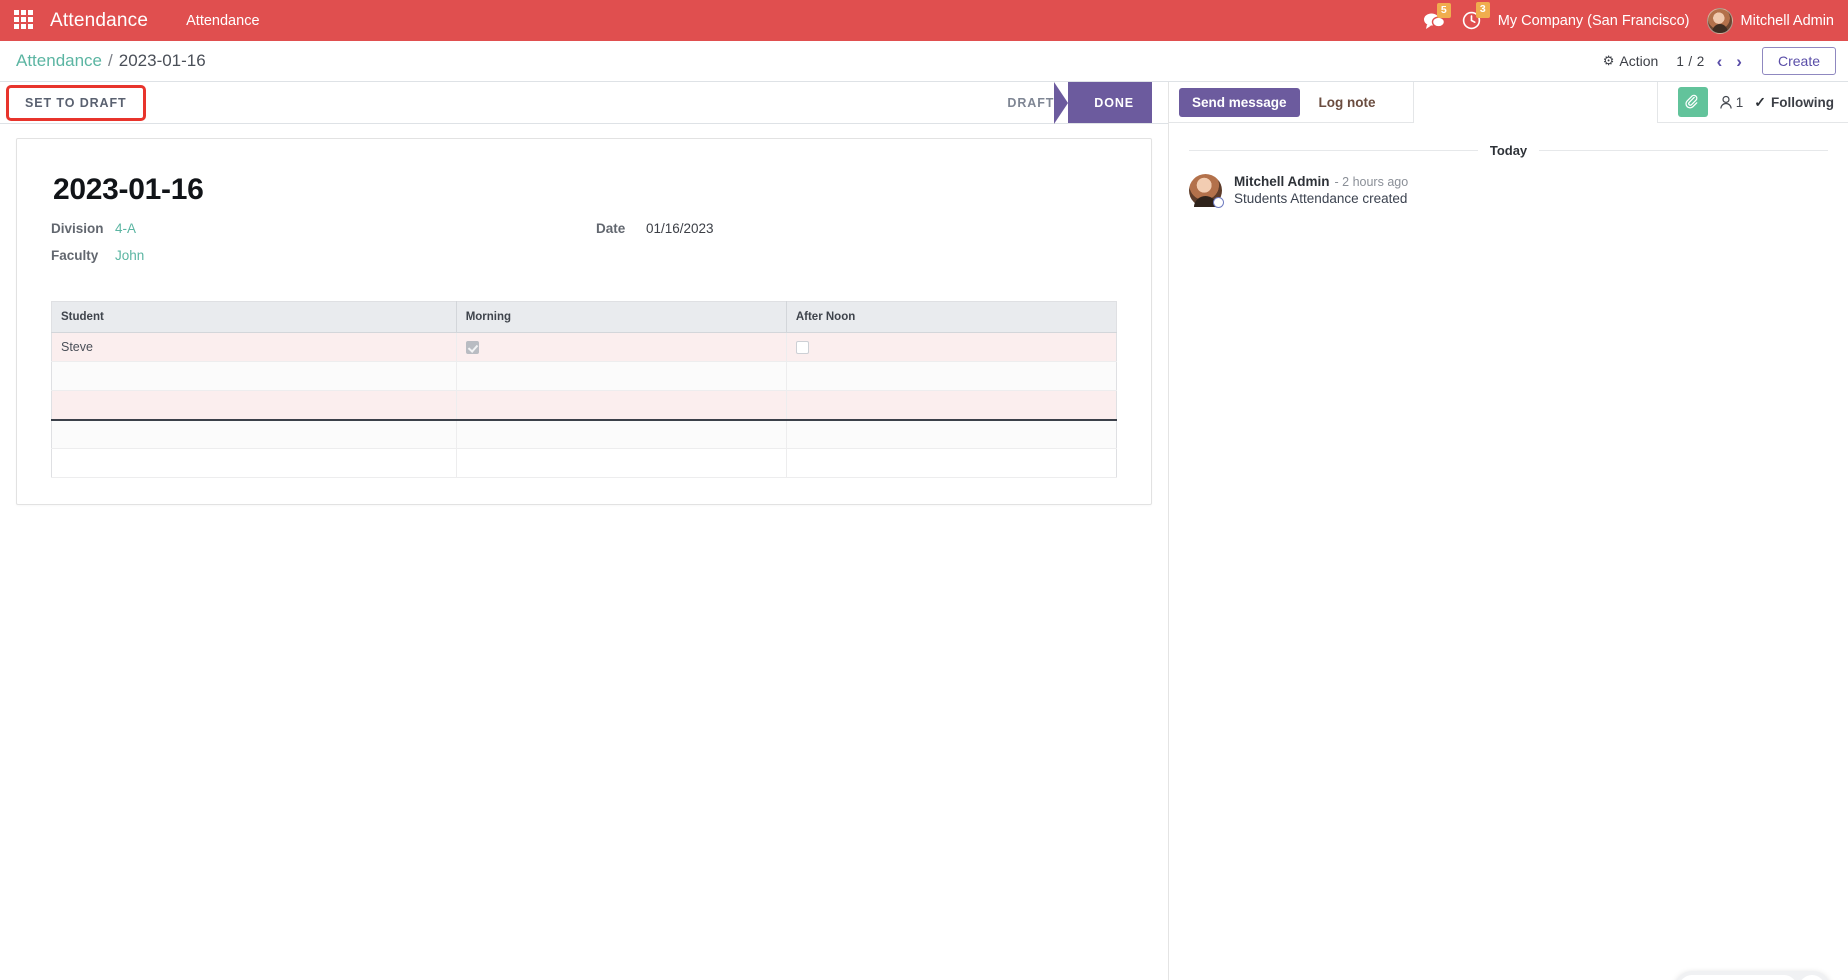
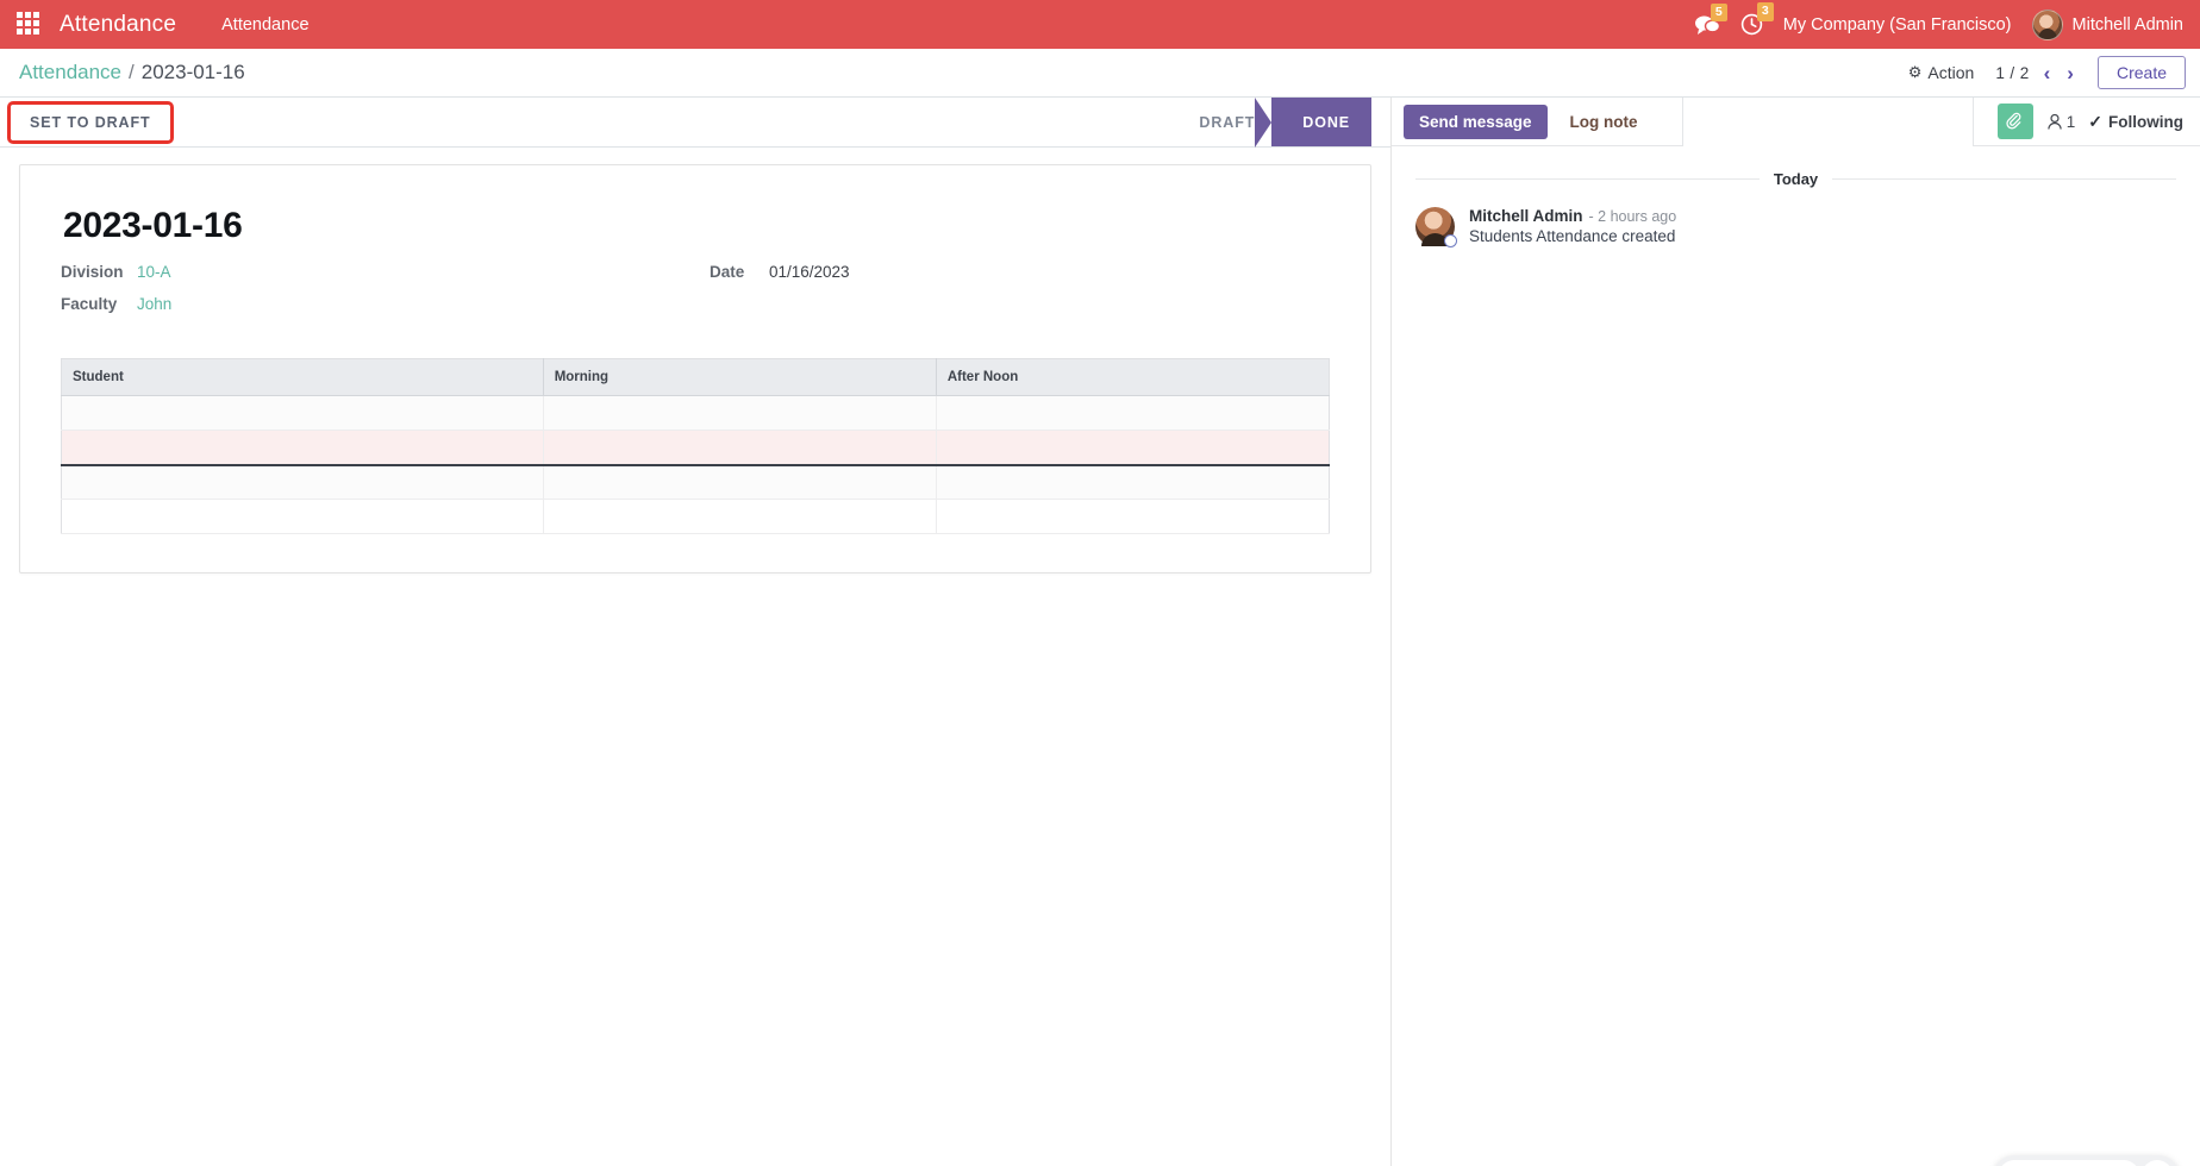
  Attendance
  Attendance
  5
  3
  My Company (San Francisco)
  Mitchell Admin
  Attendance
  /
  2023-01-16
  ⚙
  Action
  1 / 2
  ‹
  ›
  Create
  SET TO DRAFT
  DRAFT
  DONE
  2023-01-16
  Division
- 4-A
+ 10-A
  Date
  01/16/2023
  Faculty
  John
  Student	Morning	After Noon
- Steve
  Send message
  Log note
  1
  ✓
  Following
  Today
  Mitchell Admin
  - 2 hours ago
  Students Attendance created
